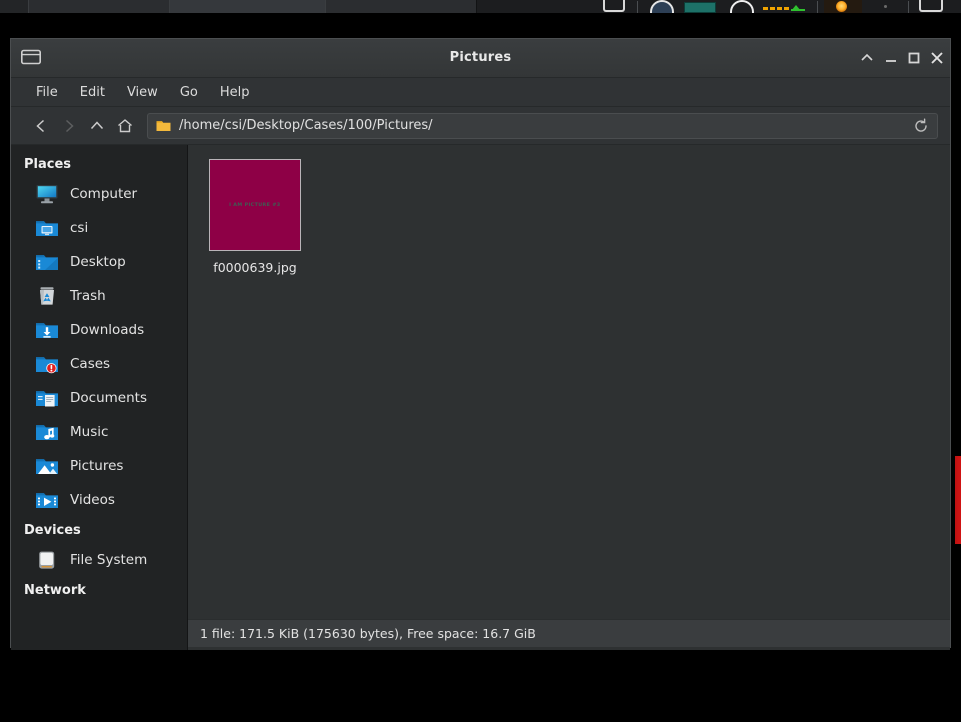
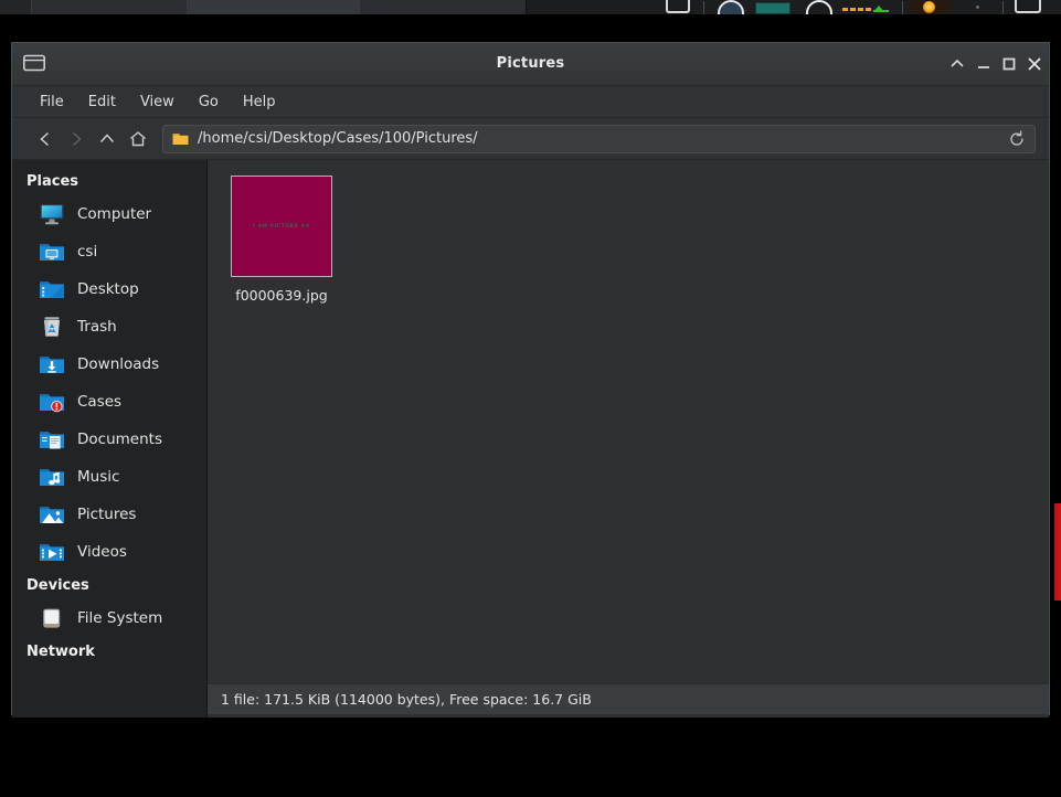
  Pictures
  File
  Edit
  View
  Go
  Help
  /home/csi/Desktop/Cases/100/Pictures/
  Places
  Computer
  csi
  Desktop
  Trash
  Downloads
  Cases
  Documents
  Music
  Pictures
  Videos
  Devices
  File System
  Network
  f0000639.jpg
- 1 file: 171.5 KiB (175630 bytes), Free space: 16.7 GiB
+ 1 file: 171.5 KiB (114000 bytes), Free space: 16.7 GiB
